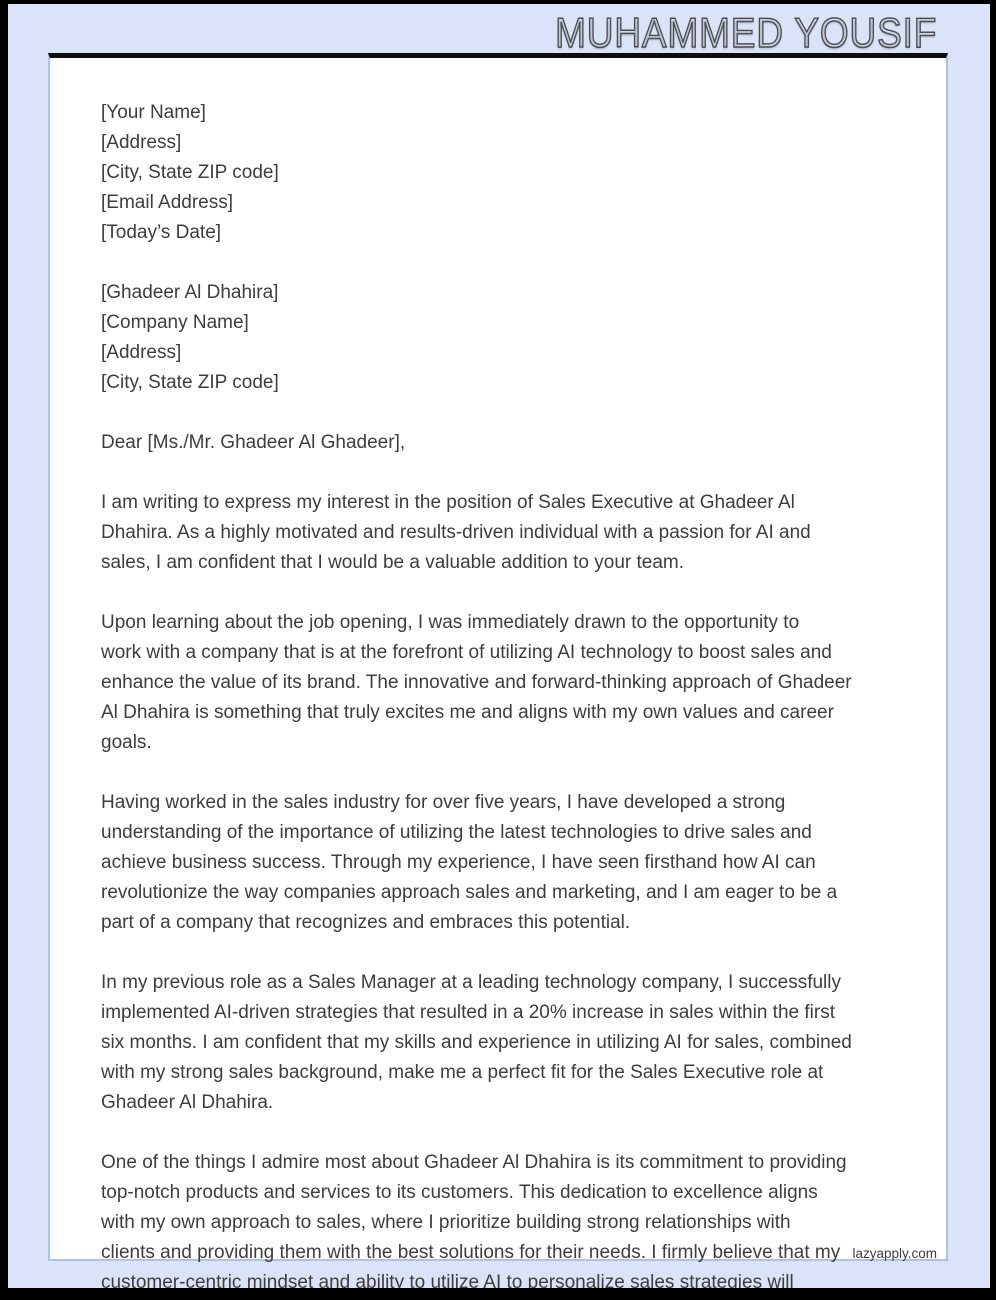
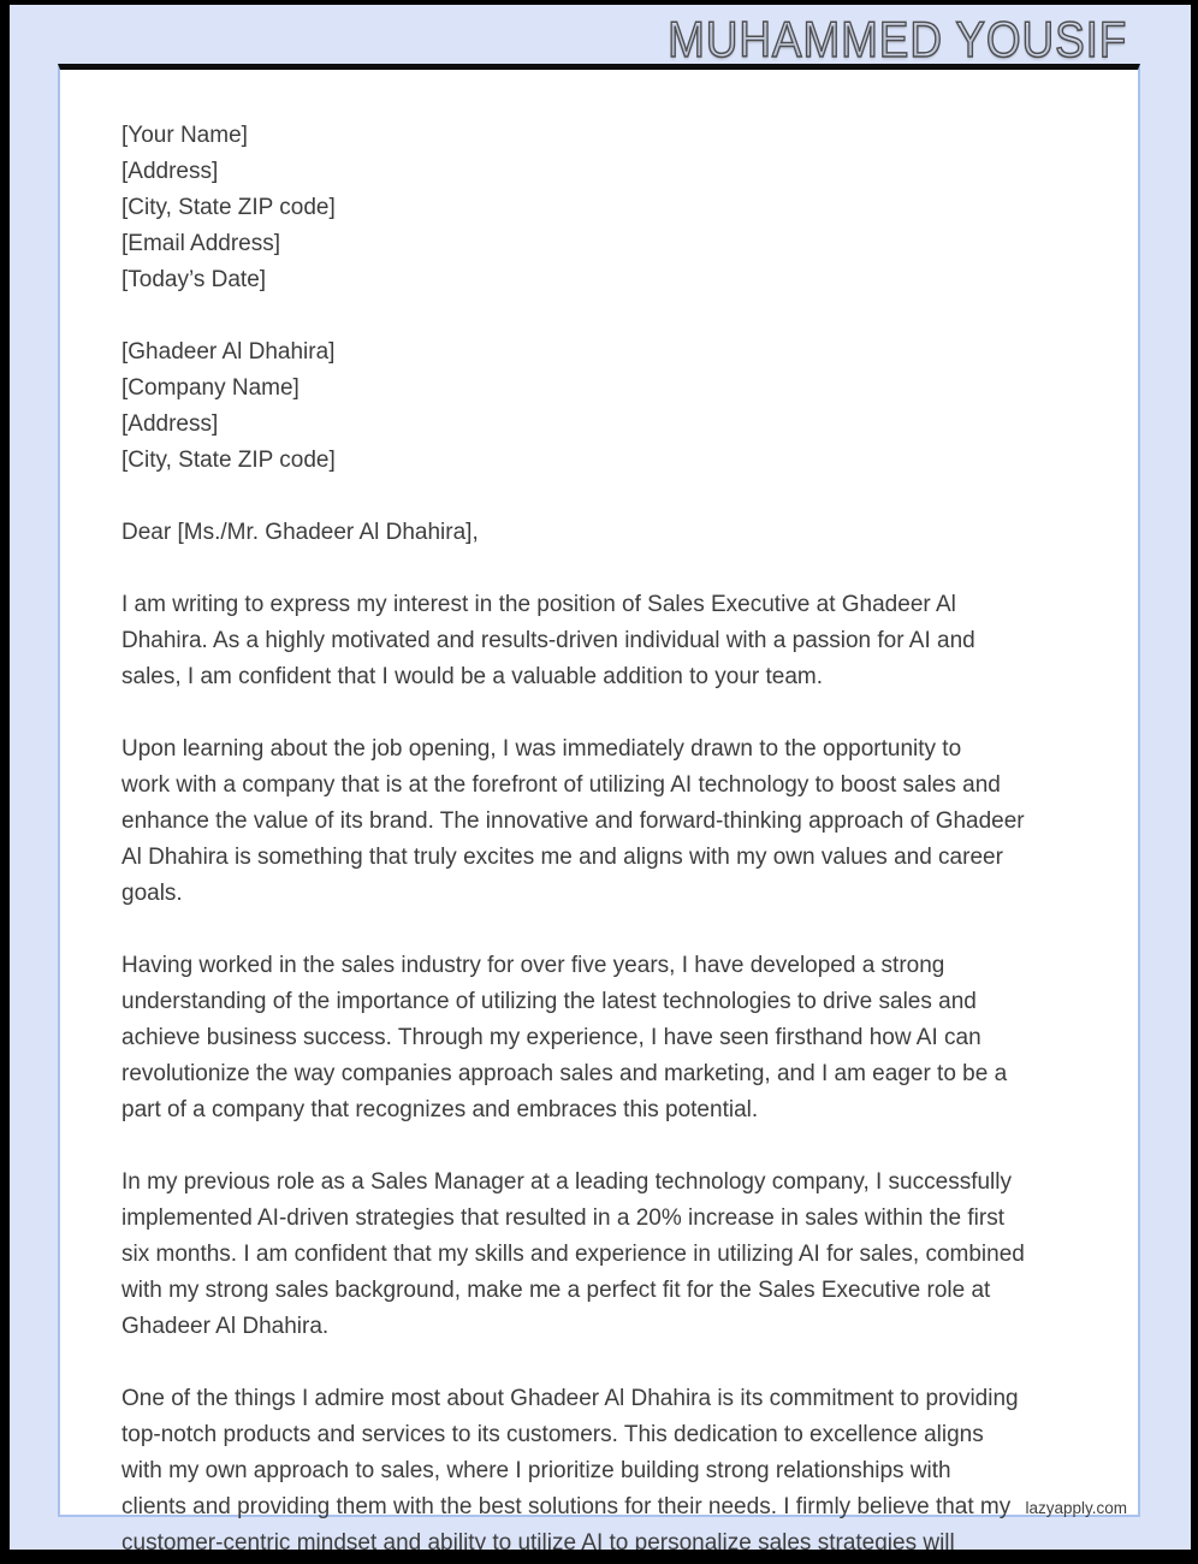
  MUHAMMED YOUSIF
  [Your Name]
  [Address]
  [City, State ZIP code]
  [Email Address]
  [Today’s Date]
  [Ghadeer Al Dhahira]
  [Company Name]
  [Address]
  [City, State ZIP code]
- Dear [Ms./Mr. Ghadeer Al Ghadeer],
+ Dear [Ms./Mr. Ghadeer Al Dhahira],
  I am writing to express my interest in the position of Sales Executive at Ghadeer Al
  Dhahira. As a highly motivated and results-driven individual with a passion for AI and
  sales, I am confident that I would be a valuable addition to your team.
  Upon learning about the job opening, I was immediately drawn to the opportunity to
  work with a company that is at the forefront of utilizing AI technology to boost sales and
  enhance the value of its brand. The innovative and forward-thinking approach of Ghadeer
  Al Dhahira is something that truly excites me and aligns with my own values and career
  goals.
  Having worked in the sales industry for over five years, I have developed a strong
  understanding of the importance of utilizing the latest technologies to drive sales and
  achieve business success. Through my experience, I have seen firsthand how AI can
  revolutionize the way companies approach sales and marketing, and I am eager to be a
  part of a company that recognizes and embraces this potential.
  In my previous role as a Sales Manager at a leading technology company, I successfully
  implemented AI-driven strategies that resulted in a 20% increase in sales within the first
  six months. I am confident that my skills and experience in utilizing AI for sales, combined
  with my strong sales background, make me a perfect fit for the Sales Executive role at
  Ghadeer Al Dhahira.
  One of the things I admire most about Ghadeer Al Dhahira is its commitment to providing
  top-notch products and services to its customers. This dedication to excellence aligns
  with my own approach to sales, where I prioritize building strong relationships with
  clients and providing them with the best solutions for their needs. I firmly believe that my
  customer-centric mindset and ability to utilize AI to personalize sales strategies will
  lazyapply.com
